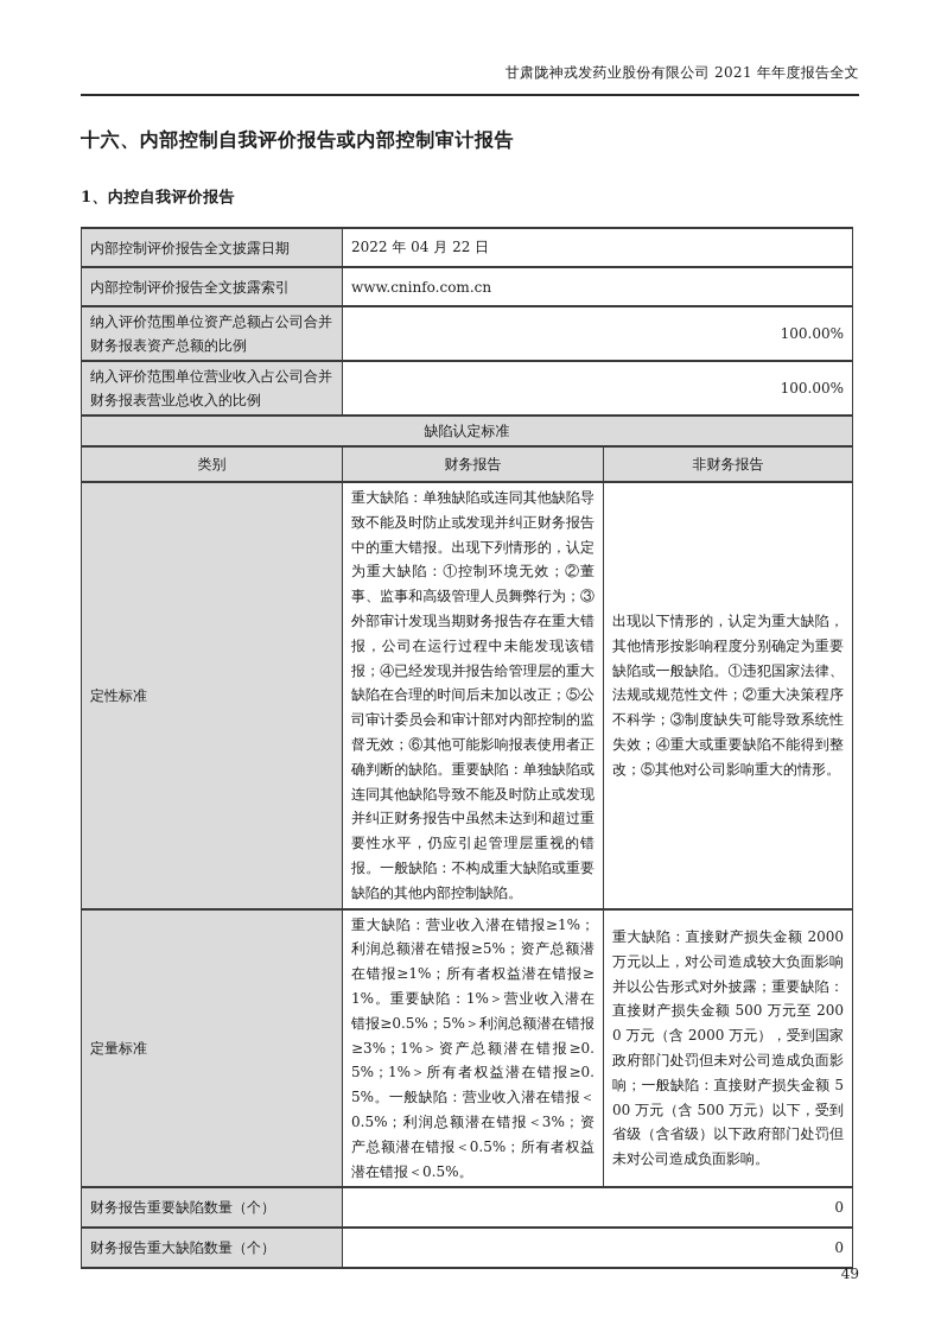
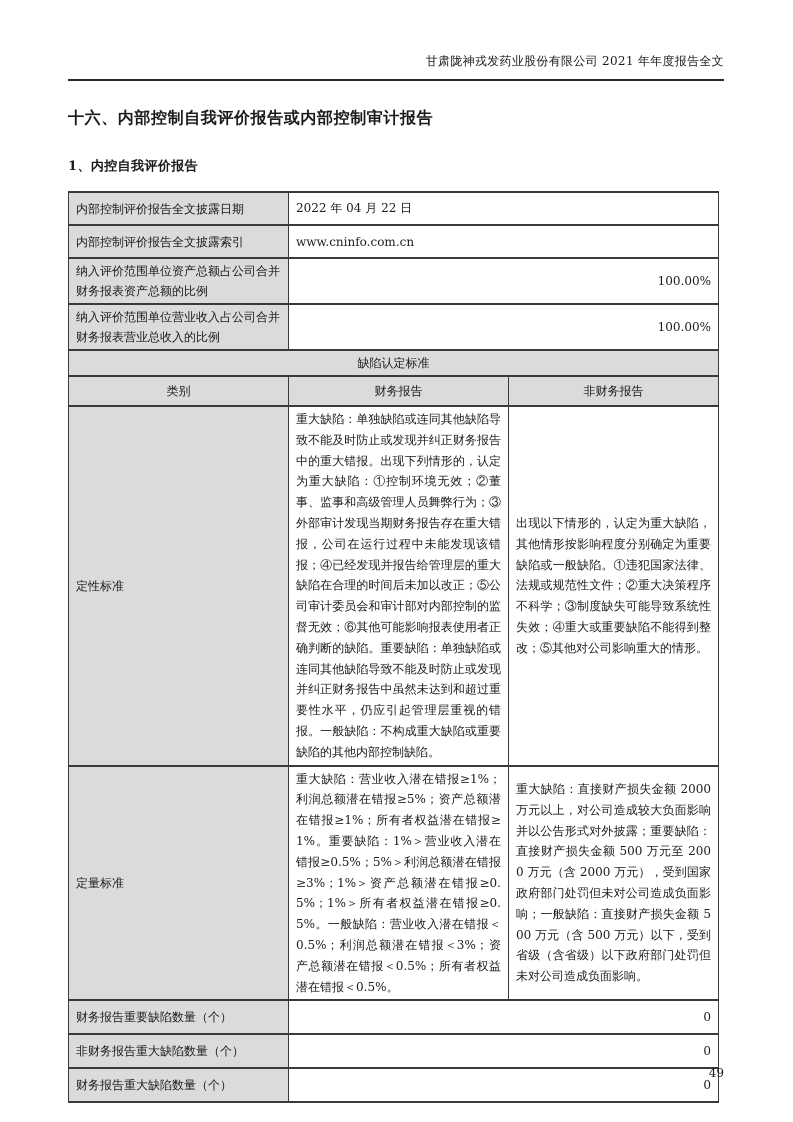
  甘肃陇神戎发药业股份有限公司 2021 年年度报告全文
  十六、内部控制自我评价报告或内部控制审计报告
  1、内控自我评价报告
  内部控制评价报告全文披露日期	2022 年 04 月 22 日
  内部控制评价报告全文披露索引	www.cninfo.com.cn
  纳入评价范围单位资产总额占公司合并财务报表资产总额的比例	100.00%
  纳入评价范围单位营业收入占公司合并财务报表营业总收入的比例	100.00%
  缺陷认定标准
  类别	财务报告	非财务报告
  定性标准	重大缺陷：单独缺陷或连同其他缺陷导致不能及时防止或发现并纠正财务报告中的重大错报。出现下列情形的，认定为重大缺陷：①控制环境无效；②董事、监事和高级管理人员舞弊行为；③外部审计发现当期财务报告存在重大错报，公司在运行过程中未能发现该错报；④已经发现并报告给管理层的重大缺陷在合理的时间后未加以改正；⑤公司审计委员会和审计部对内部控制的监督无效；⑥其他可能影响报表使用者正确判断的缺陷。重要缺陷：单独缺陷或连同其他缺陷导致不能及时防止或发现并纠正财务报告中虽然未达到和超过重要性水平，仍应引起管理层重视的错报。一般缺陷：不构成重大缺陷或重要缺陷的其他内部控制缺陷。	出现以下情形的，认定为重大缺陷，其他情形按影响程度分别确定为重要缺陷或一般缺陷。①违犯国家法律、法规或规范性文件；②重大决策程序不科学；③制度缺失可能导致系统性失效；④重大或重要缺陷不能得到整改；⑤其他对公司影响重大的情形。
  定量标准	重大缺陷：营业收入潜在错报≥1%；利润总额潜在错报≥5%；资产总额潜在错报≥1%；所有者权益潜在错报≥1%。重要缺陷：1%＞营业收入潜在错报≥0.5%；5%＞利润总额潜在错报≥3%；1%＞资产总额潜在错报≥0.5%；1%＞所有者权益潜在错报≥0.5%。一般缺陷：营业收入潜在错报＜0.5%；利润总额潜在错报＜3%；资产总额潜在错报＜0.5%；所有者权益潜在错报＜0.5%。	重大缺陷：直接财产损失金额 2000 万元以上，对公司造成较大负面影响并以公告形式对外披露；重要缺陷：直接财产损失金额 500 万元至 2000 万元（含 2000 万元），受到国家政府部门处罚但未对公司造成负面影响；一般缺陷：直接财产损失金额 500 万元（含 500 万元）以下，受到省级（含省级）以下政府部门处罚但未对公司造成负面影响。
  财务报告重要缺陷数量（个）	0
+ 非财务报告重大缺陷数量（个）	0
  财务报告重大缺陷数量（个）	0
  49
